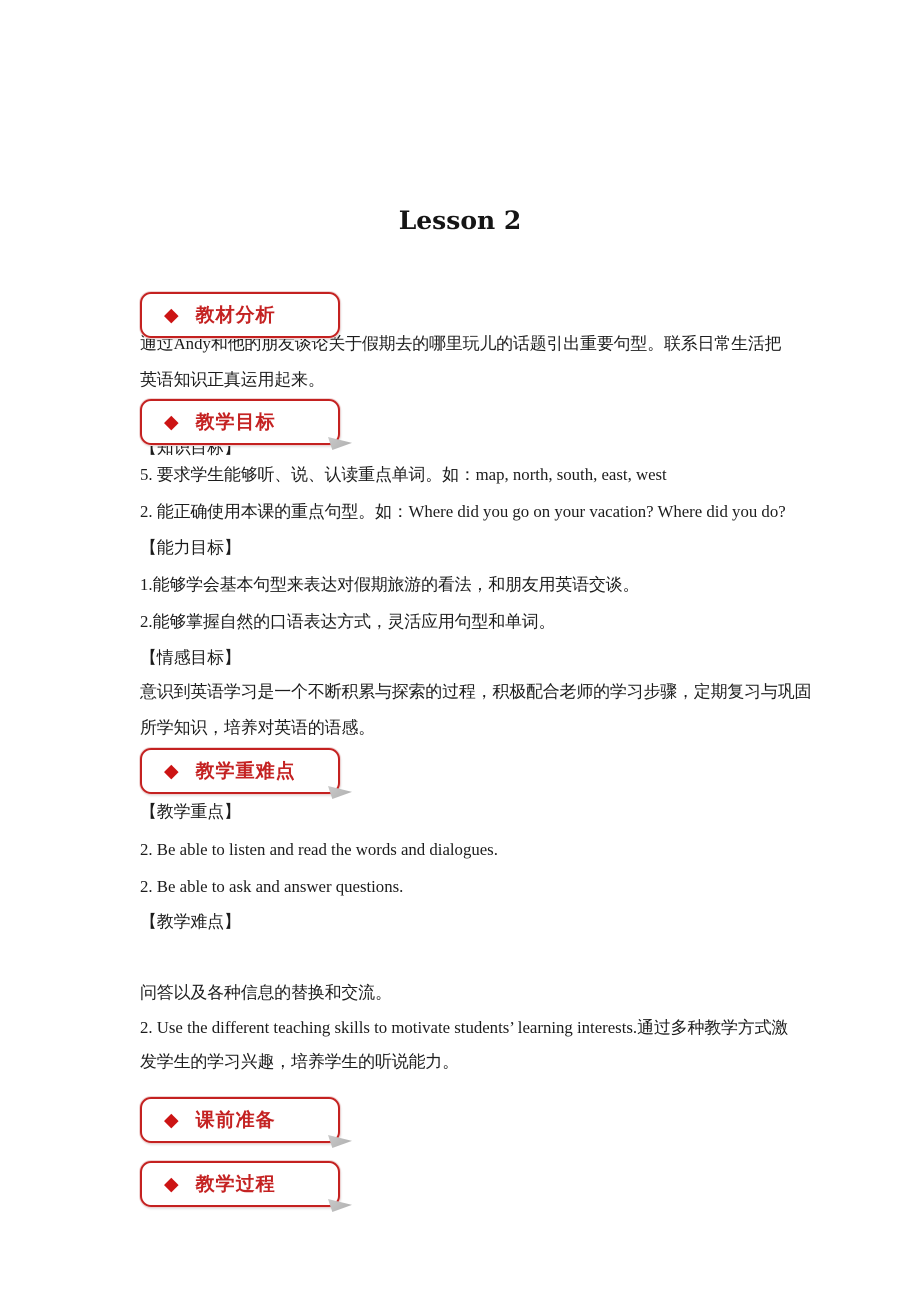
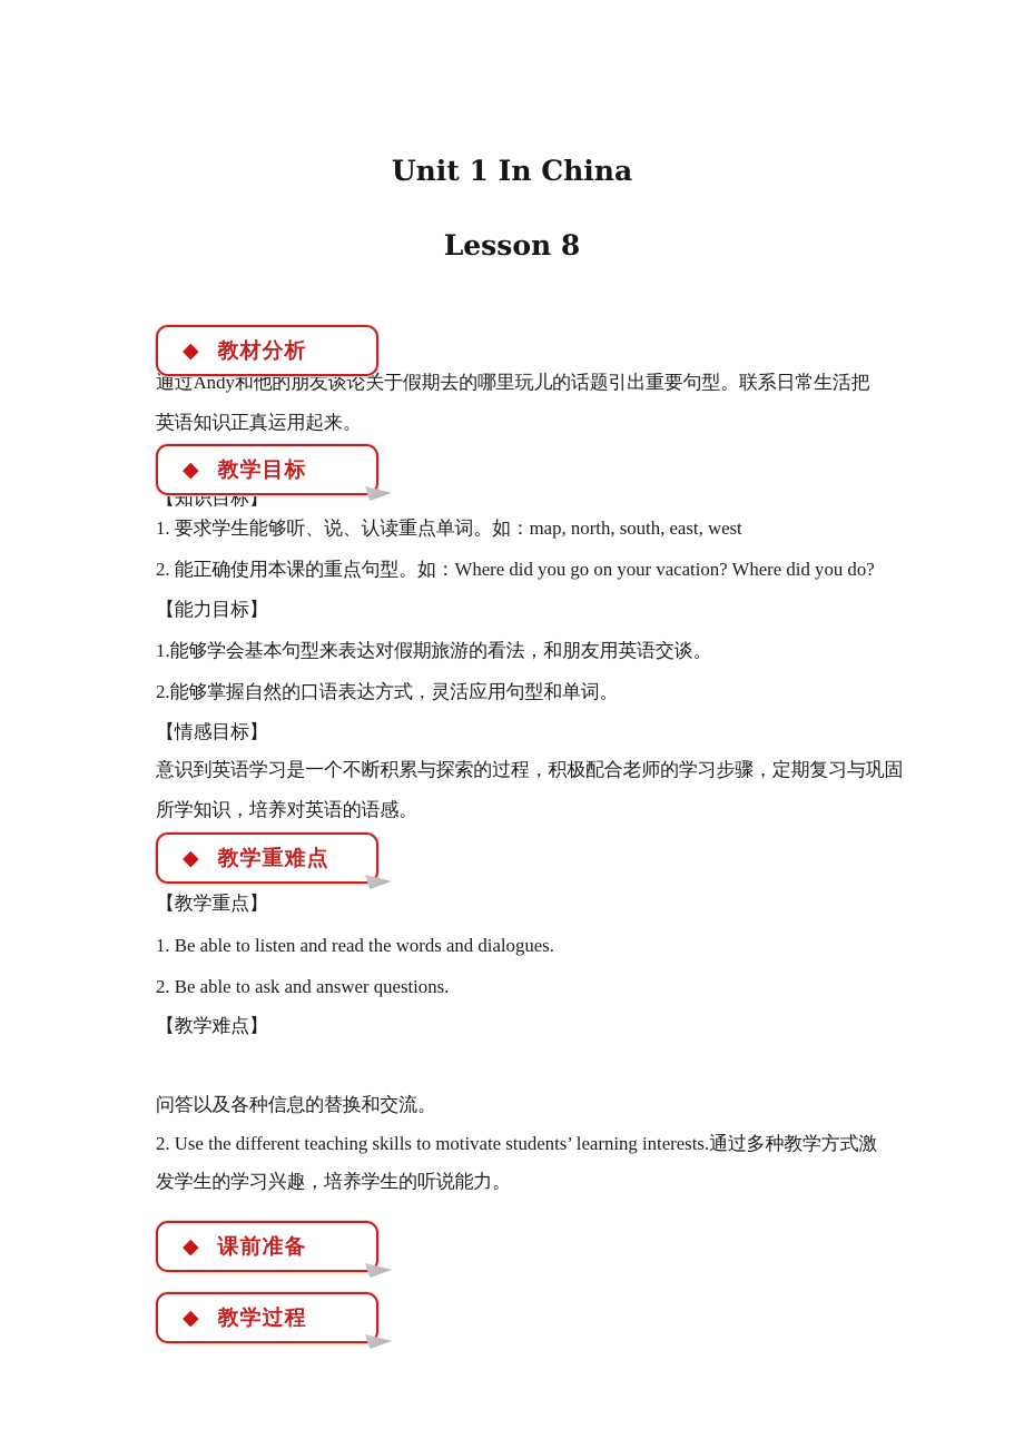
+ Unit 1 In China
- Lesson 2
+ Lesson 8
  通过Andy和他的朋友谈论关于假期去的哪里玩儿的话题引出重要句型。联系日常生活把
  英语知识正真运用起来。
  ◆
  教材分析
  ◆
  教学目标
  【知识目标】
- 5. 要求学生能够听、说、认读重点单词。如：map, north, south, east, west
+ 1. 要求学生能够听、说、认读重点单词。如：map, north, south, east, west
  2. 能正确使用本课的重点句型。如：Where did you go on your vacation? Where did you do?
  【能力目标】
  1.能够学会基本句型来表达对假期旅游的看法，和朋友用英语交谈。
  2.能够掌握自然的口语表达方式，灵活应用句型和单词。
  【情感目标】
  意识到英语学习是一个不断积累与探索的过程，积极配合老师的学习步骤，定期复习与巩固
  所学知识，培养对英语的语感。
  ◆
  教学重难点
  【教学重点】
- 2. Be able to listen and read the words and dialogues.
+ 1. Be able to listen and read the words and dialogues.
  2. Be able to ask and answer questions.
  【教学难点】
  问答以及各种信息的替换和交流。
  2. Use the different teaching skills to motivate students’ learning interests.通过多种教学方式激
  发学生的学习兴趣，培养学生的听说能力。
  ◆
  课前准备
  ◆
  教学过程
